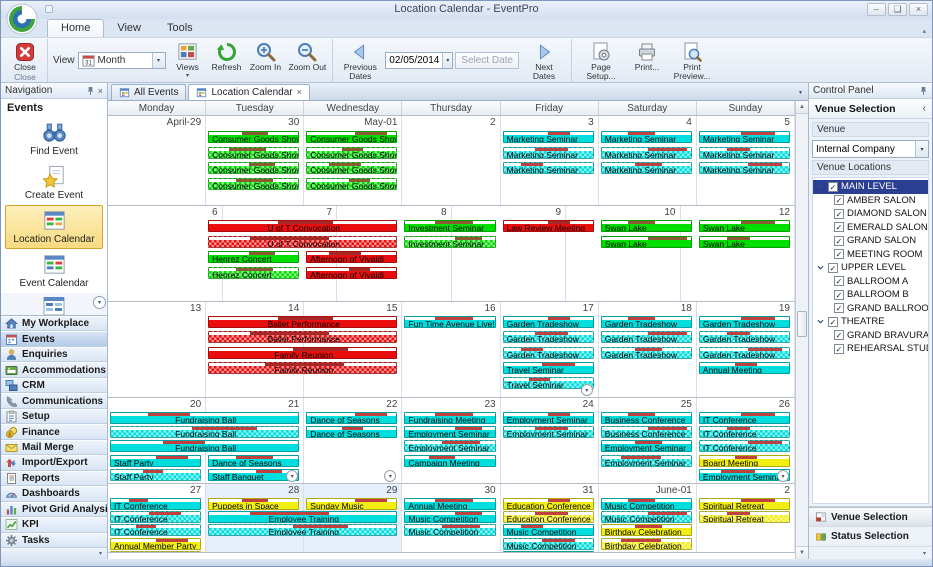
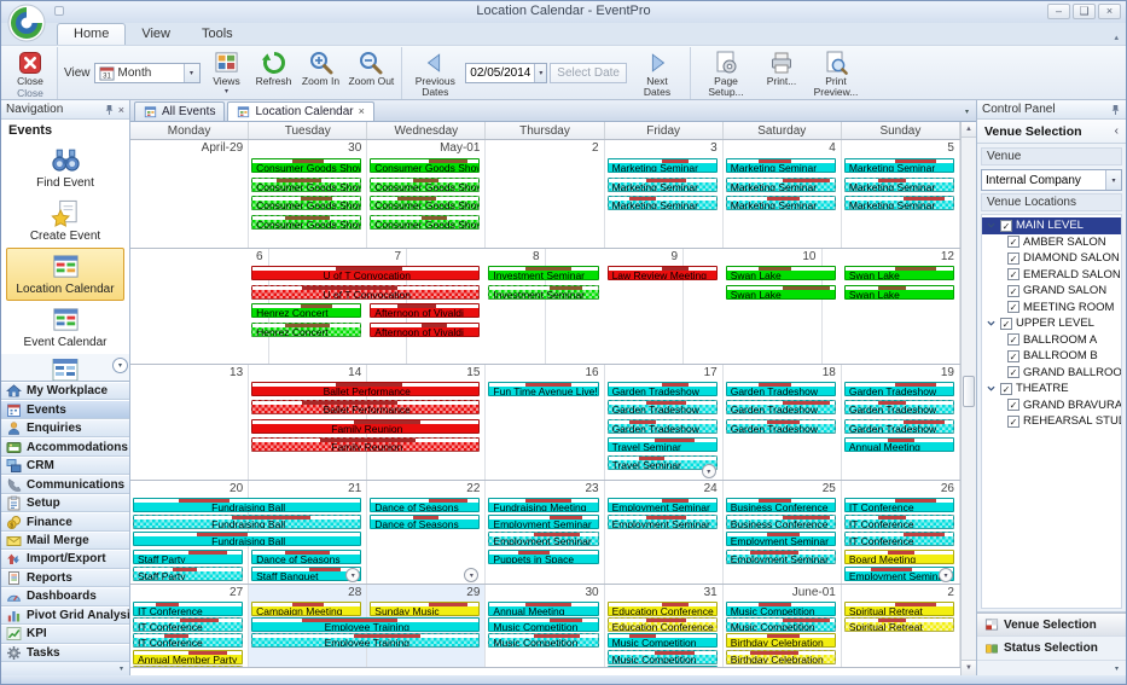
  Location Calendar - EventPro
  –
  ❑
  ×
  Home
  View
  Tools
  Close
  Close
  View
  Month
  Views
  Refresh
  Zoom In
  Zoom Out
  Previous Dates
  02/05/2014
  Select Date
  Next Dates
  Page Setup...
  Print...
  Print Preview...
  Navigation
  ×
  Events
  Find Event
  Create Event
  Location Calendar
  Event Calendar
  My Workplace
  Events
  Enquiries
  Accommodations
  CRM
  Communications
  Setup
  Finance
  Mail Merge
  Import/Export
  Reports
  Dashboards
  Pivot Grid Analysi
  KPI
  Tasks
  All Events
  Location Calendar
  ×
  Monday
  Tuesday
  Wednesday
  Thursday
  Friday
  Saturday
  Sunday
  April-29
  30
  May-01
  2
  3
  4
  5
  Consumer Goods Sho
  Consumer Goods Sho
  Consumer Goods Sho
  Consumer Goods Sho
  Consumer Goods Sho
  Consumer Goods Sho
  Consumer Goods Sho
  Consumer Goods Sho
  Marketing Seminar
  Marketing Seminar
  Marketing Seminar
  Marketing Seminar
  Marketing Seminar
  Marketing Seminar
  Marketing Seminar
  Marketing Seminar
  Marketing Seminar
  6
  7
  8
  9
  10
  12
  U of T Convocation
  U of T Convocation
  Henrez Concert
  Henrez Concert
  Afternoon of Vivaldi
  Afternoon of Vivaldi
  Investment Seminar
  Investment Seminar
  Law Review Meeting
  Swan Lake
  Swan Lake
  Swan Lake
  Swan Lake
  13
  14
  15
  16
  17
  18
  19
  Ballet Performance
  Ballet Performance
  Family Reunion
  Family Reunion
  Fun Time Avenue Live!
  Garden Tradeshow
  Garden Tradeshow
  Garden Tradeshow
  Travel Seminar
  Travel Seminar
  Garden Tradeshow
  Garden Tradeshow
  Garden Tradeshow
  Garden Tradeshow
  Garden Tradeshow
  Garden Tradeshow
  Annual Meeting
  20
  21
  22
  23
  24
  25
  26
  Fundraising Ball
  Fundraising Ball
  Fundraising Ball
  Staff Party
  Staff Party
  Dance of Seasons
  Staff Banquet
  Dance of Seasons
  Dance of Seasons
  Fundraising Meeting
  Employment Seminar
  Employment Seminar
- Campaign Meeting
+ Puppets in Space
  Employment Seminar
  Employment Seminar
  Business Conference
  Business Conference
  Employment Seminar
  Employment Seminar
  IT Conference
  IT Conference
  IT Conference
  Board Meeting
  Employment Semin
  27
  28
  29
  30
  31
  June-01
  2
  IT Conference
  IT Conference
  IT Conference
  Annual Member Party
- Puppets in Space
+ Campaign Meeting
  Sunday Music
  Employee Training
  Employee Training
  Annual Meeting
  Music Competition
  Music Competition
  Education Conference
  Education Conference
  Music Competition
  Music Competition
  Music Competition
  Music Competition
  Birthday Celebration
  Birthday Celebration
  Spiritual Retreat
  Spiritual Retreat
  Control Panel
  Venue Selection
  ‹
  Venue
  Internal Company
  Venue Locations
  ✓
  MAIN LEVEL
  ✓
  AMBER SALON
  ✓
  DIAMOND SALON
  ✓
  EMERALD SALON
  ✓
  GRAND SALON
  ✓
  MEETING ROOM
  ✓
  UPPER LEVEL
  ✓
  BALLROOM A
  ✓
  BALLROOM B
  ✓
  GRAND BALLROO
  ✓
  THEATRE
  ✓
  ✓
  REHEARSAL STU
  Venue Selection
  Status Selection
